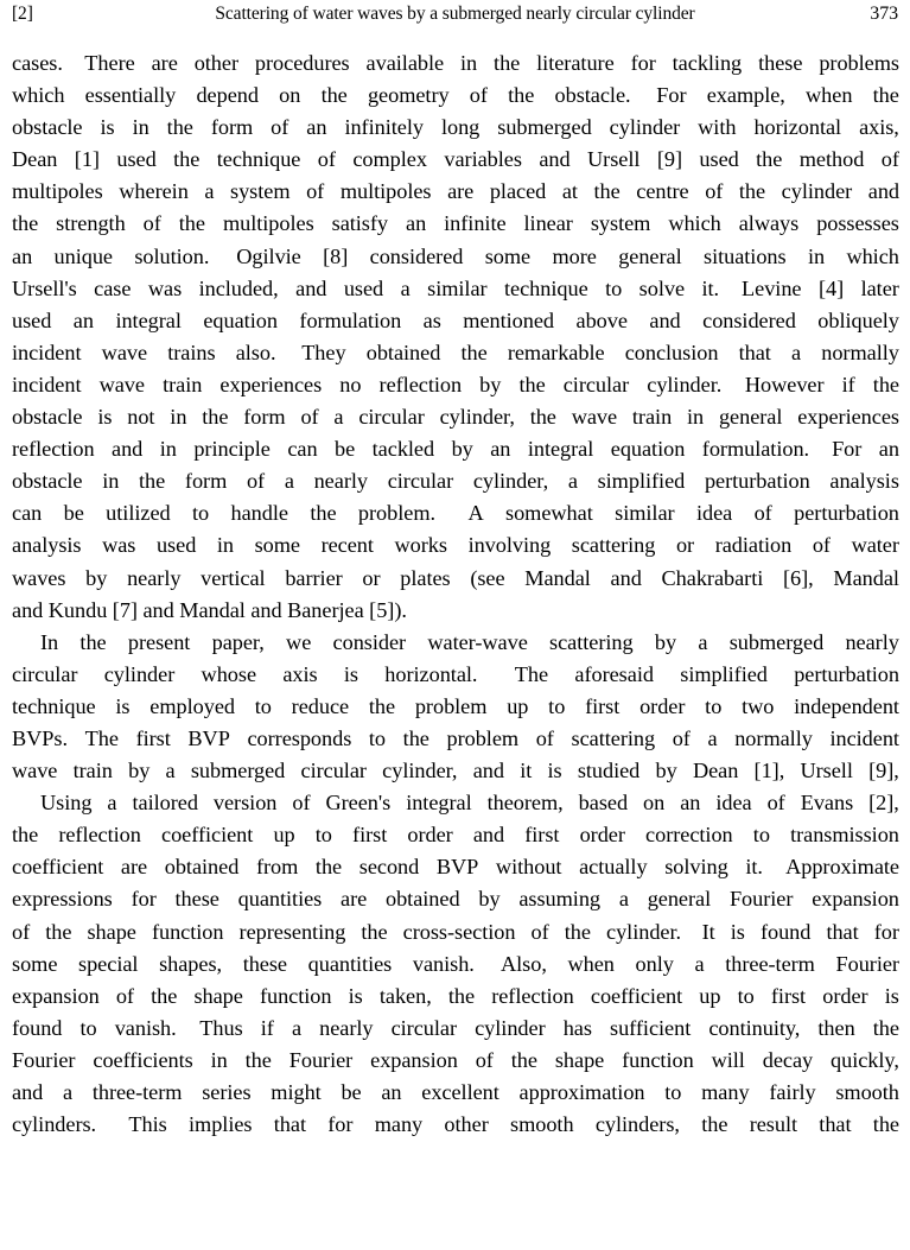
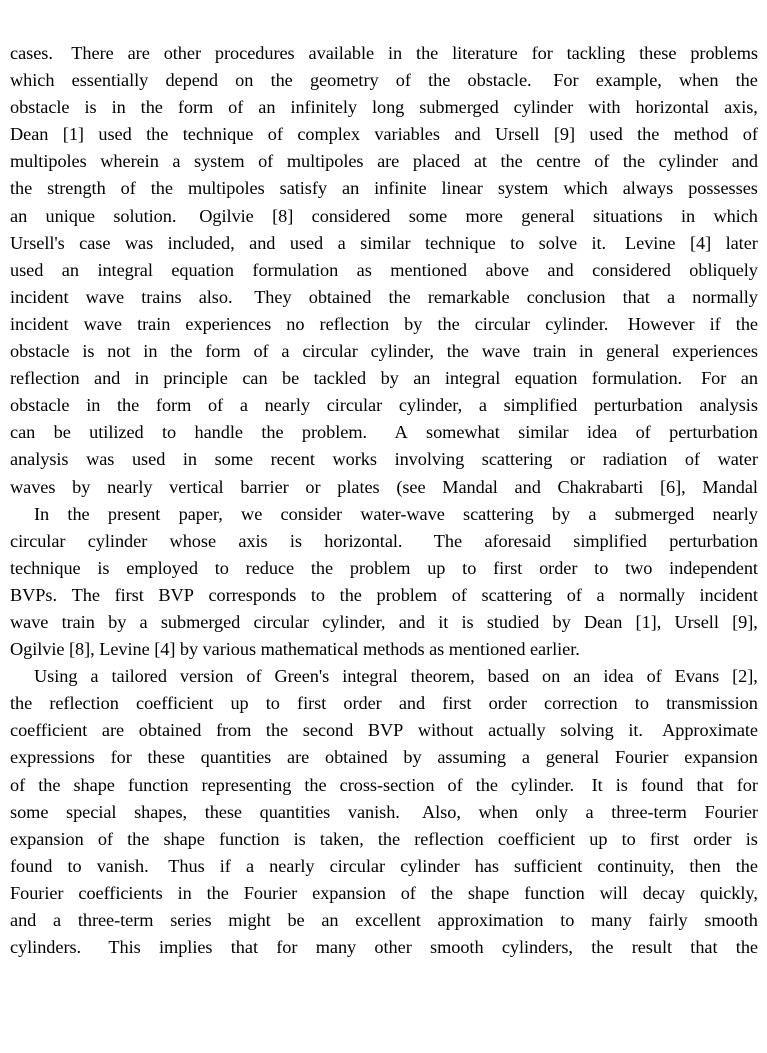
- [2]
- Scattering of water waves by a submerged nearly circular cylinder
- 373
  cases.
  There
  are
  other
  procedures
  available
  in
  the
  literature
  for
  tackling
  these
  problems
  which
  essentially
  depend
  on
  the
  geometry
  of
  the
  obstacle.
  For
  example,
  when
  the
  obstacle
  is
  in
  the
  form
  of
  an
  infinitely
  long
  submerged
  cylinder
  with
  horizontal
  axis,
  Dean
  [1]
  used
  the
  technique
  of
  complex
  variables
  and
  Ursell
  [9]
  used
  the
  method
  of
  multipoles
  wherein
  a
  system
  of
  multipoles
  are
  placed
  at
  the
  centre
  of
  the
  cylinder
  and
  the
  strength
  of
  the
  multipoles
  satisfy
  an
  infinite
  linear
  system
  which
  always
  possesses
  an
  unique
  solution.
  Ogilvie
  [8]
  considered
  some
  more
  general
  situations
  in
  which
  Ursell's
  case
  was
  included,
  and
  used
  a
  similar
  technique
  to
  solve
  it.
  Levine
  [4]
  later
  used
  an
  integral
  equation
  formulation
  as
  mentioned
  above
  and
  considered
  obliquely
  incident
  wave
  trains
  also.
  They
  obtained
  the
  remarkable
  conclusion
  that
  a
  normally
  incident
  wave
  train
  experiences
  no
  reflection
  by
  the
  circular
  cylinder.
  However
  if
  the
  obstacle
  is
  not
  in
  the
  form
  of
  a
  circular
  cylinder,
  the
  wave
  train
  in
  general
  experiences
  reflection
  and
  in
  principle
  can
  be
  tackled
  by
  an
  integral
  equation
  formulation.
  For
  an
  obstacle
  in
  the
  form
  of
  a
  nearly
  circular
  cylinder,
  a
  simplified
  perturbation
  analysis
  can
  be
  utilized
  to
  handle
  the
  problem.
  A
  somewhat
  similar
  idea
  of
  perturbation
  analysis
  was
  used
  in
  some
  recent
  works
  involving
  scattering
  or
  radiation
  of
  water
  waves
  by
  nearly
  vertical
  barrier
  or
  plates
  (see
  Mandal
  and
  Chakrabarti
  [6],
  Mandal
- and Kundu [7] and Mandal and Banerjea [5]).
  In
  the
  present
  paper,
  we
  consider
  water-wave
  scattering
  by
  a
  submerged
  nearly
  circular
  cylinder
  whose
  axis
  is
  horizontal.
  The
  aforesaid
  simplified
  perturbation
  technique
  is
  employed
  to
  reduce
  the
  problem
  up
  to
  first
  order
  to
  two
  independent
  BVPs.
  The
  first
  BVP
  corresponds
  to
  the
  problem
  of
  scattering
  of
  a
  normally
  incident
  wave
  train
  by
  a
  submerged
  circular
  cylinder,
  and
  it
  is
  studied
  by
  Dean
  [1],
  Ursell
  [9],
+ Ogilvie [8], Levine [4] by various mathematical methods as mentioned earlier.
  Using
  a
  tailored
  version
  of
  Green's
  integral
  theorem,
  based
  on
  an
  idea
  of
  Evans
  [2],
  the
  reflection
  coefficient
  up
  to
  first
  order
  and
  first
  order
  correction
  to
  transmission
  coefficient
  are
  obtained
  from
  the
  second
  BVP
  without
  actually
  solving
  it.
  Approximate
  expressions
  for
  these
  quantities
  are
  obtained
  by
  assuming
  a
  general
  Fourier
  expansion
  of
  the
  shape
  function
  representing
  the
  cross-section
  of
  the
  cylinder.
  It
  is
  found
  that
  for
  some
  special
  shapes,
  these
  quantities
  vanish.
  Also,
  when
  only
  a
  three-term
  Fourier
  expansion
  of
  the
  shape
  function
  is
  taken,
  the
  reflection
  coefficient
  up
  to
  first
  order
  is
  found
  to
  vanish.
  Thus
  if
  a
  nearly
  circular
  cylinder
  has
  sufficient
  continuity,
  then
  the
  Fourier
  coefficients
  in
  the
  Fourier
  expansion
  of
  the
  shape
  function
  will
  decay
  quickly,
  and
  a
  three-term
  series
  might
  be
  an
  excellent
  approximation
  to
  many
  fairly
  smooth
  cylinders.
  This
  implies
  that
  for
  many
  other
  smooth
  cylinders,
  the
  result
  that
  the
